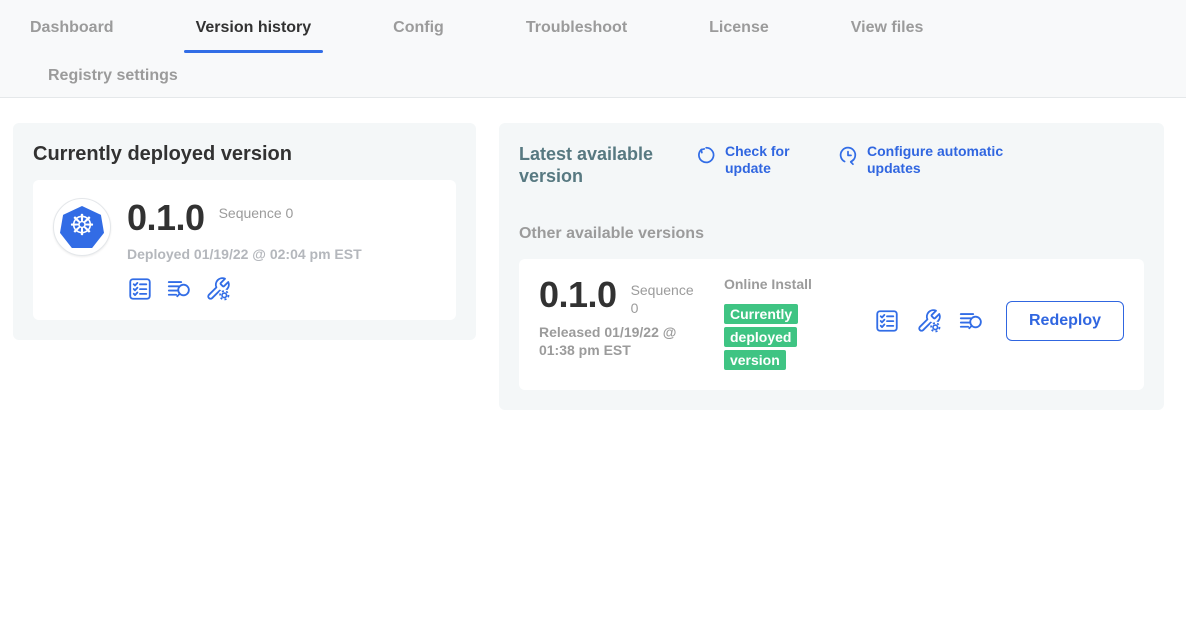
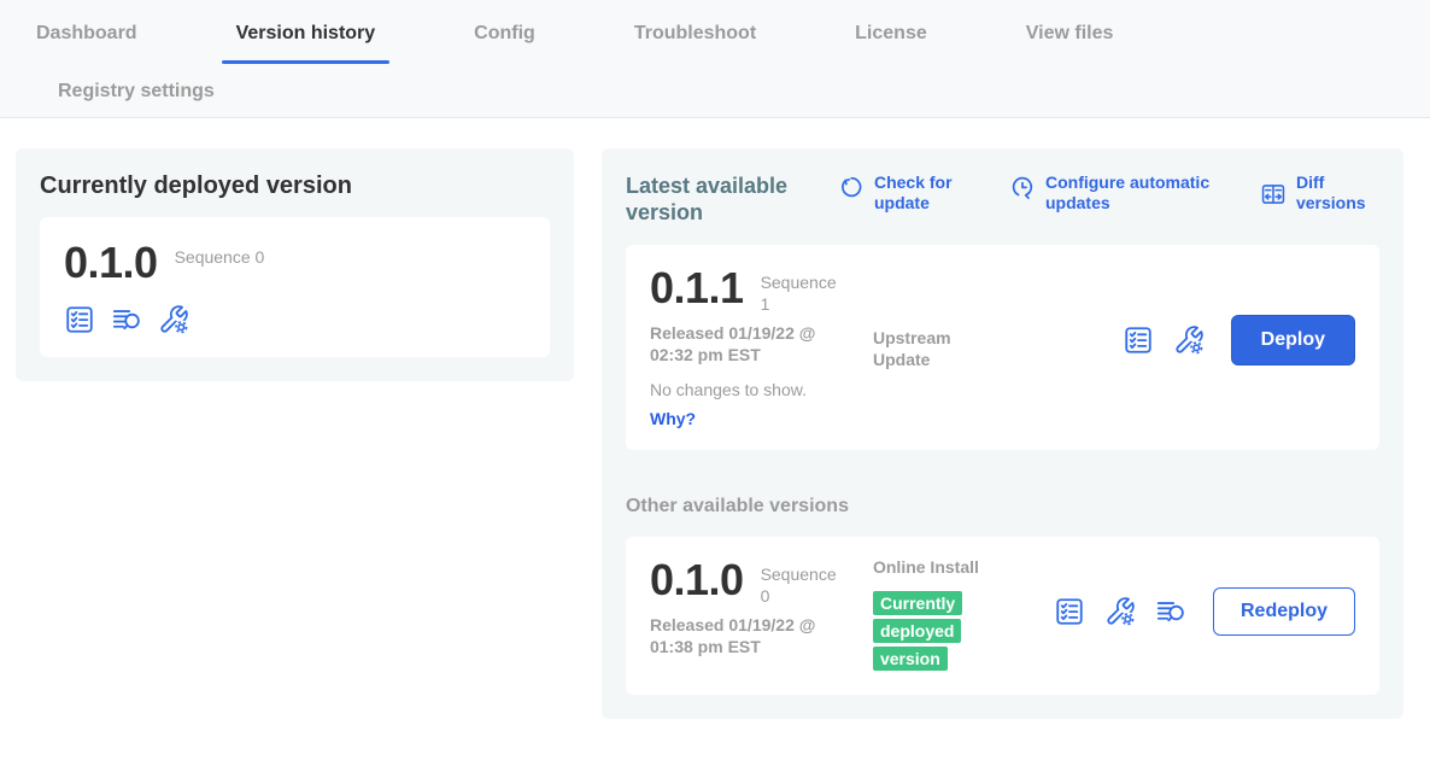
  Dashboard
  Version history
  Config
  Troubleshoot
  License
  View files
  Registry settings
  Currently deployed version
- ☸
  0.1.0
  Sequence 0
- Deployed 01/19/22 @ 02:04 pm EST
  Latest available version
  Check for update
  Configure automatic updates
+ Diff versions
+ 0.1.1
+ Sequence 1
+ Released 01/19/22 @ 02:32 pm EST
+ No changes to show.
+ Why?
+ Upstream Update
+ Deploy
  Other available versions
  0.1.0
  Sequence 0
  Released 01/19/22 @ 01:38 pm EST
  Online Install
  Currently deployed version
  Redeploy
